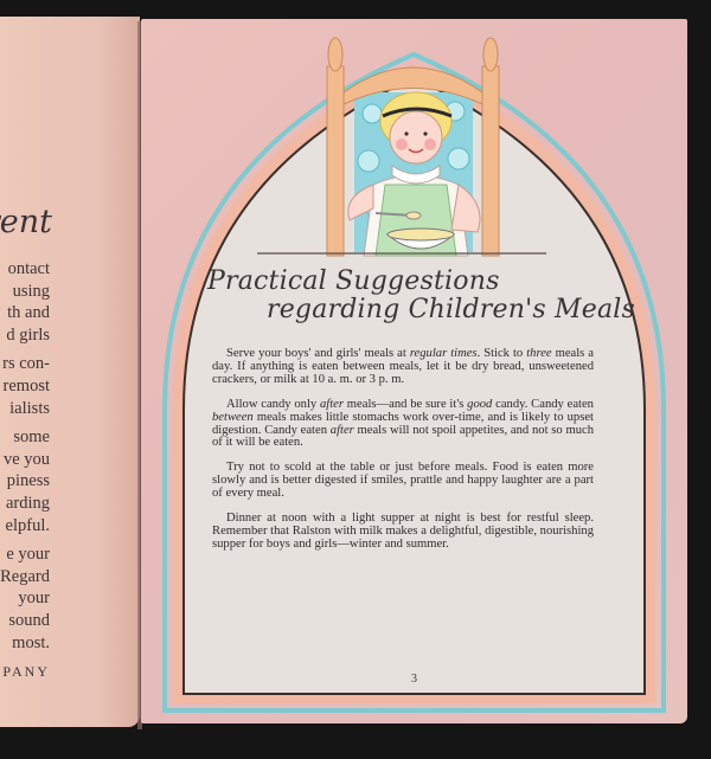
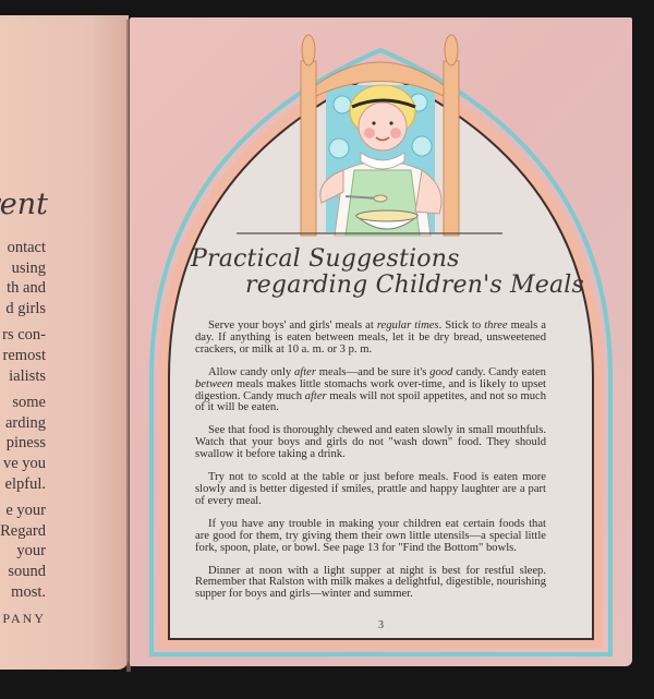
  ent
  ontact
  using
  th and
  d girls
  rs con-
  remost
  ialists
  some
- ve you
+ arding
  piness
- arding
+ ve you
  elpful.
  e your
  Regard
  your
  sound
  most.
  PANY
  Practical Suggestions
  regarding Children's Meals
  Serve your boys' and girls' meals at regular times. Stick to three meals a day. If anything is eaten between meals, let it be dry bread, unsweetened crackers, or milk at 10 a. m. or 3 p. m.
- Allow candy only after meals—and be sure it's good candy. Candy eaten between meals makes little stomachs work over-time, and is likely to upset digestion. Candy eaten after meals will not spoil appetites, and not so much of it will be eaten.
+ Allow candy only after meals—and be sure it's good candy. Candy eaten between meals makes little stomachs work over-time, and is likely to upset digestion. Candy much after meals will not spoil appetites, and not so much of it will be eaten.
+ See that food is thoroughly chewed and eaten slowly in small mouthfuls. Watch that your boys and girls do not "wash down" food. They should swallow it before taking a drink.
  Try not to scold at the table or just before meals. Food is eaten more slowly and is better digested if smiles, prattle and happy laughter are a part of every meal.
+ If you have any trouble in making your children eat certain foods that are good for them, try giving them their own little utensils—a special little fork, spoon, plate, or bowl. See page 13 for "Find the Bottom" bowls.
  Dinner at noon with a light supper at night is best for restful sleep. Remember that Ralston with milk makes a delightful, digestible, nourishing supper for boys and girls—winter and summer.
  3
